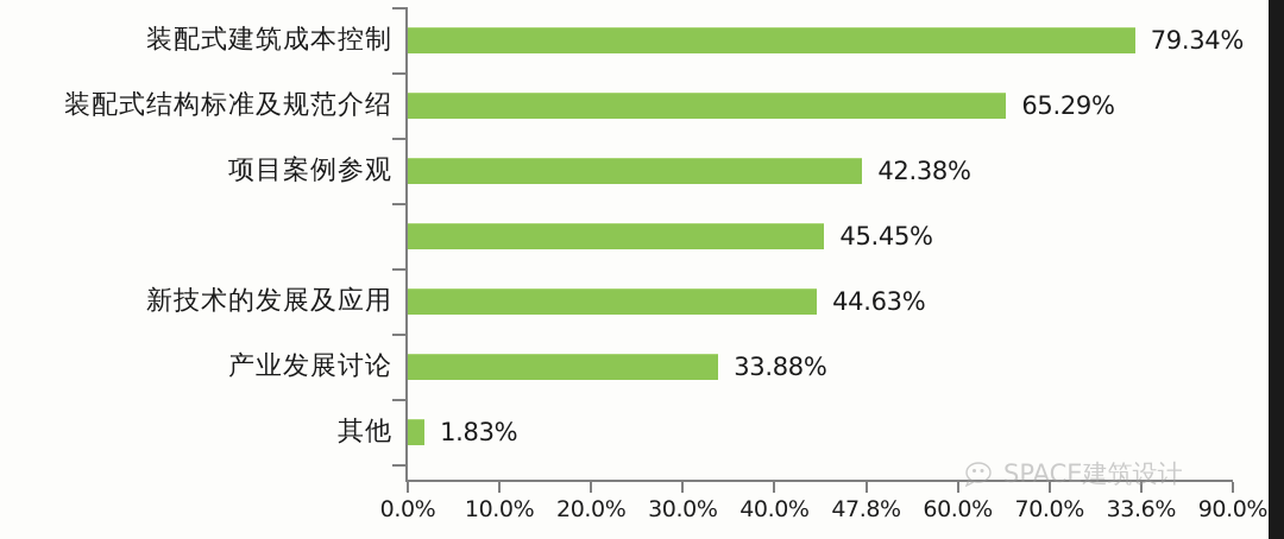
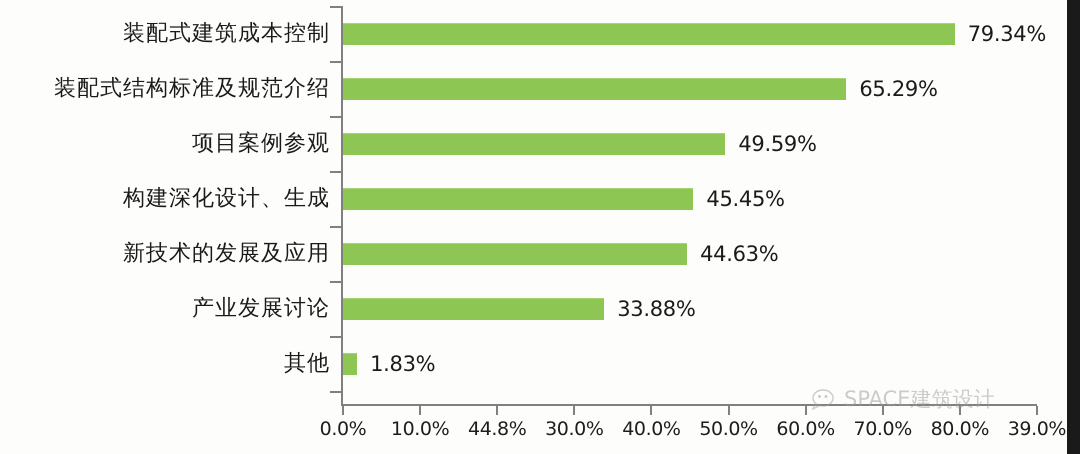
  0.0%
  10.0%
- 20.0%
+ 44.8%
  30.0%
  40.0%
- 47.8%
+ 50.0%
  60.0%
  70.0%
- 33.6%
+ 80.0%
- 90.0%
+ 39.0%
  装配式建筑成本控制
  79.34%
  装配式结构标准及规范介绍
  65.29%
  项目案例参观
- 42.38%
+ 49.59%
+ 构建深化设计、生成
  45.45%
  新技术的发展及应用
  44.63%
  产业发展讨论
  33.88%
  其他
  1.83%
  SPACE建筑设计
